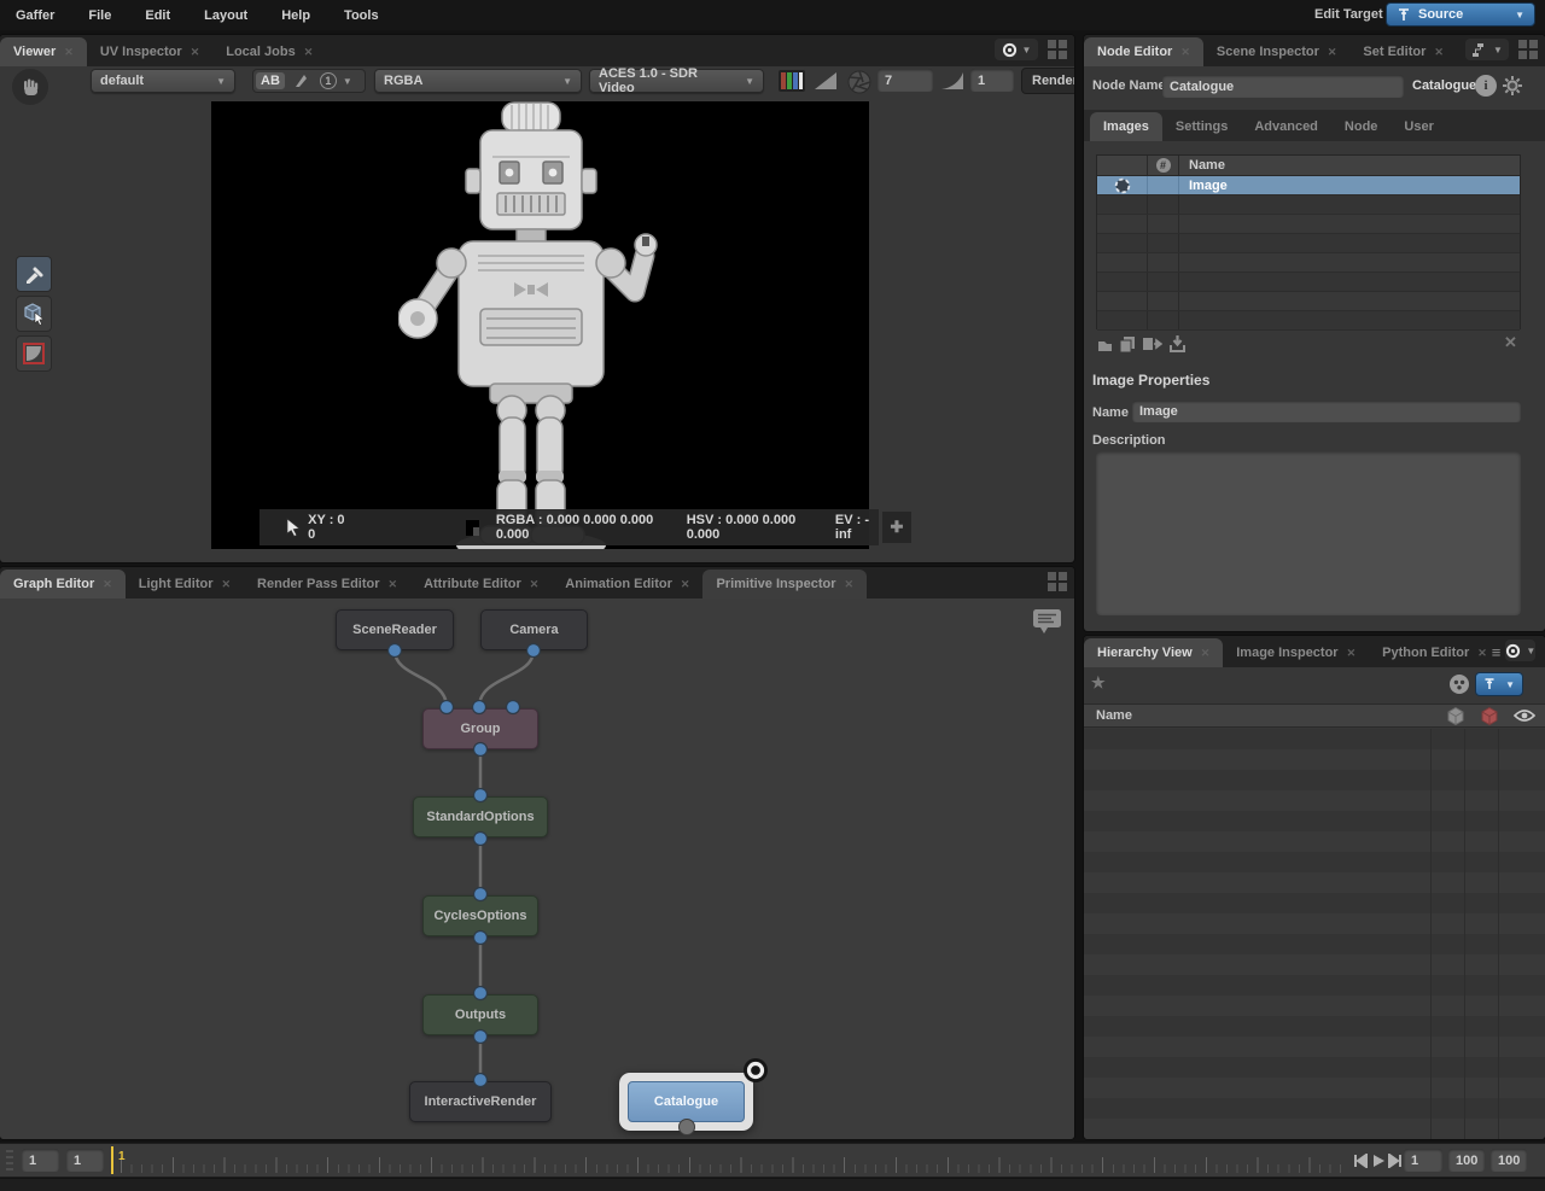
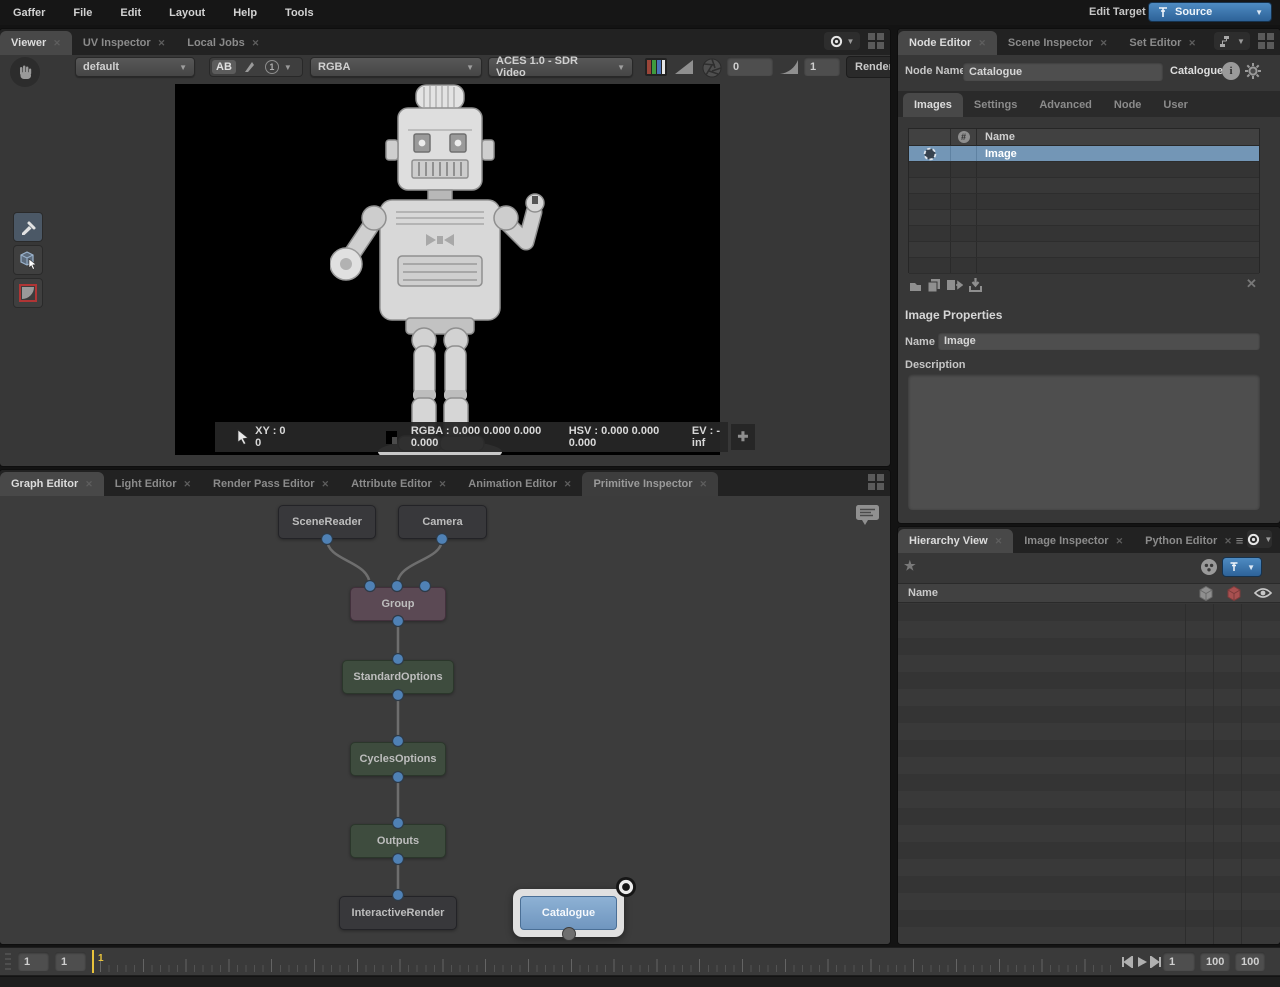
  Gaffer
  File
  Edit
  Layout
  Help
  Tools
  Edit Target
  Source
  ▼
  Viewer
  UV Inspector
  ✕
  Local Jobs
  ✕
  ▼
  default
  ▼
  AB
  1
  ▼
  RGBA
  ▼
  ACES 1.0 - SDR Video
  ▼
- 7
+ 0
  1
  Rende
  XY : 0 0
  RGBA : 0.000 0.000 0.000 0.000
  HSV : 0.000 0.000 0.000
  EV : -inf
  ✚
  Graph Editor
  Light Editor
  ✕
  Render Pass Editor
  ✕
  Attribute Editor
  ✕
  Animation Editor
  ✕
  Primitive Inspector
  ✕
  SceneReader
  Camera
  Group
  StandardOptions
  CyclesOptions
  Outputs
  InteractiveRender
  Catalogue
  Node Editor
  Scene Inspector
  ✕
  Set Editor
  ✕
  ▼
  Node Nam
  Catalogue
  Catalogue
  i
  Images
  Settings
  Advanced
  Node
  User
  #
  Name
  Image
  ✕
  Image Properties
  Name
  Image
  Description
  Hierarchy View
  Image Inspector
  ✕
  Python Editor
  ✕
  ≡
  ▼
  ★
  ▼
  Name
  1
  1
  1
  1
  100
  100
